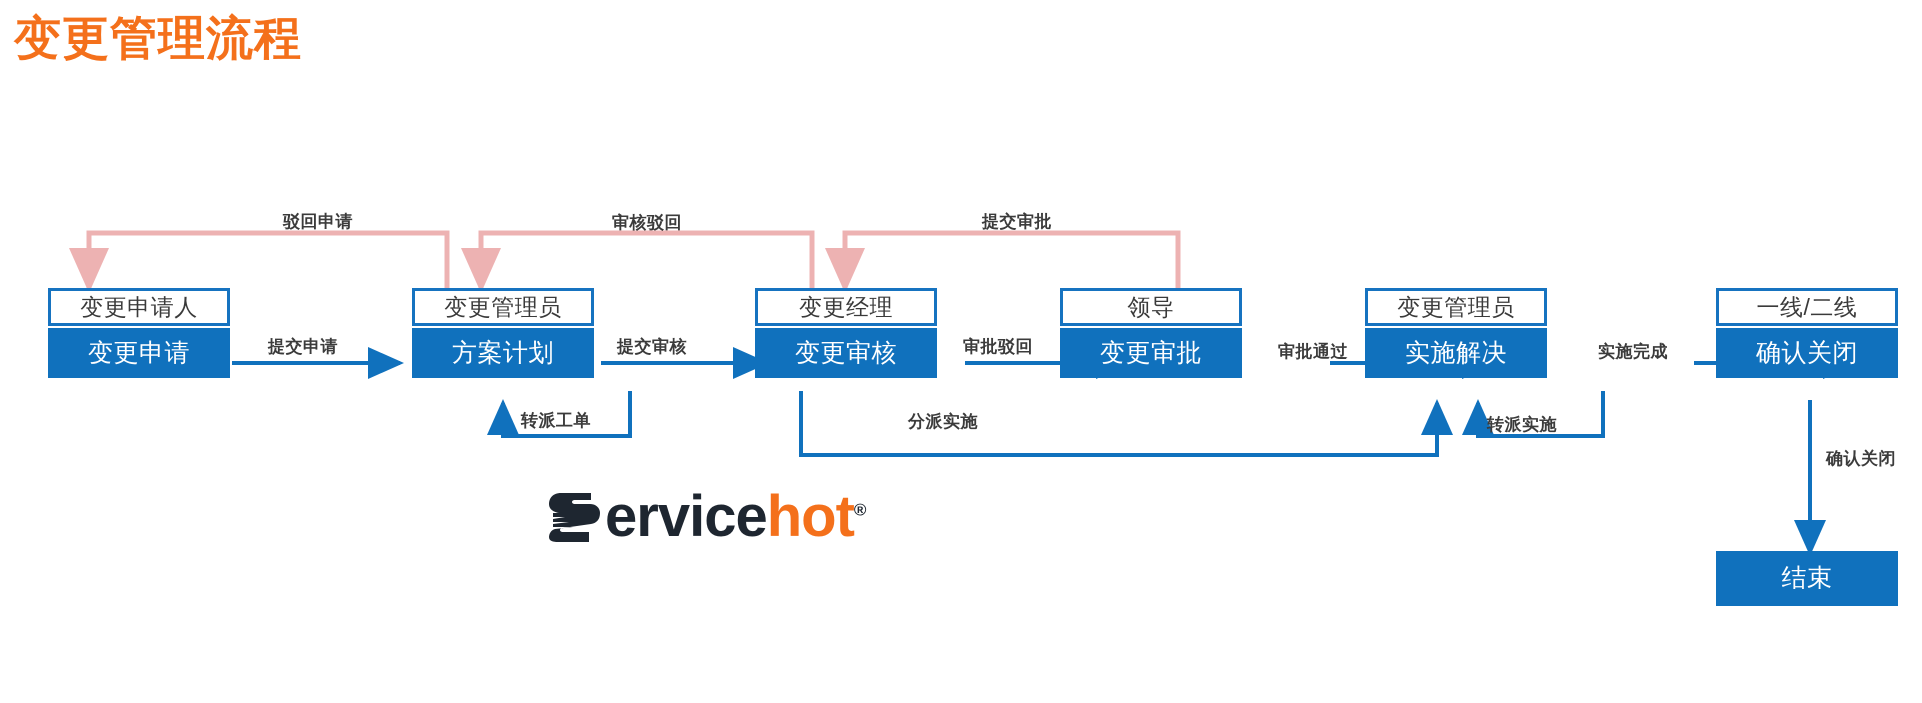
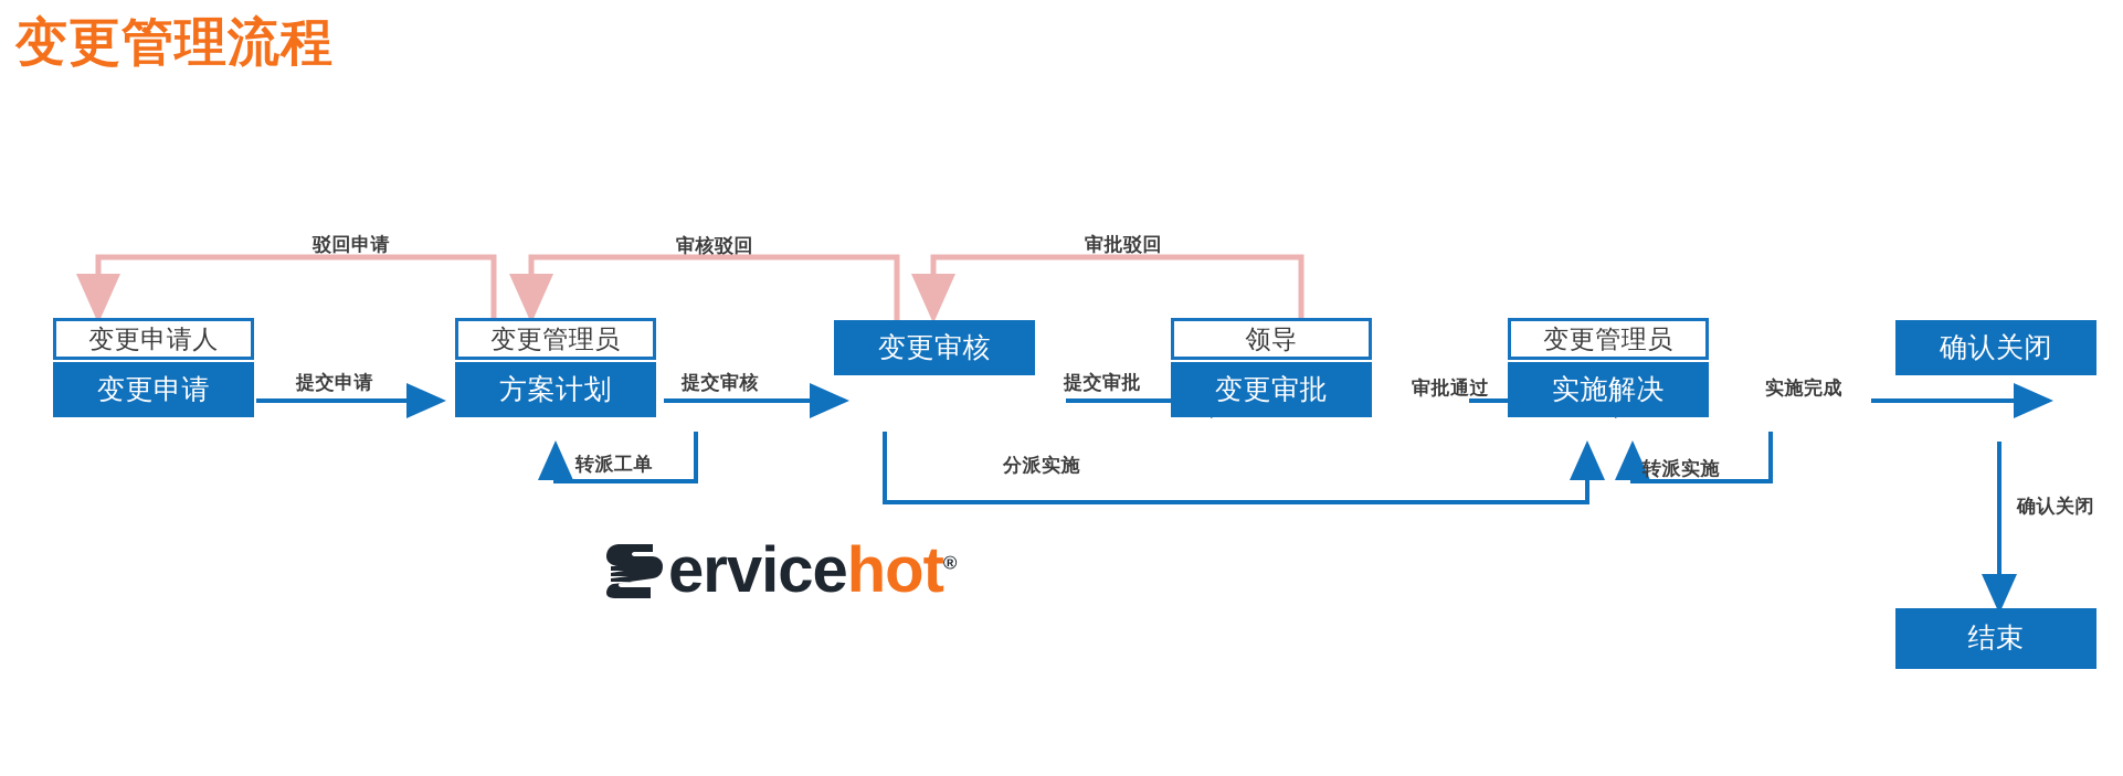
  变更管理流程
  变更申请人
  变更申请
  变更管理员
  方案计划
- 变更经理
  变更审核
  领导
  变更审批
  变更管理员
  实施解决
- 一线/二线
  确认关闭
  结束
  提交申请
  提交审核
- 审批驳回
+ 提交审批
  审批通过
  实施完成
  确认关闭
  转派工单
  分派实施
  转派实施
  驳回申请
  审核驳回
- 提交审批
+ 审批驳回
  ervicehot®
